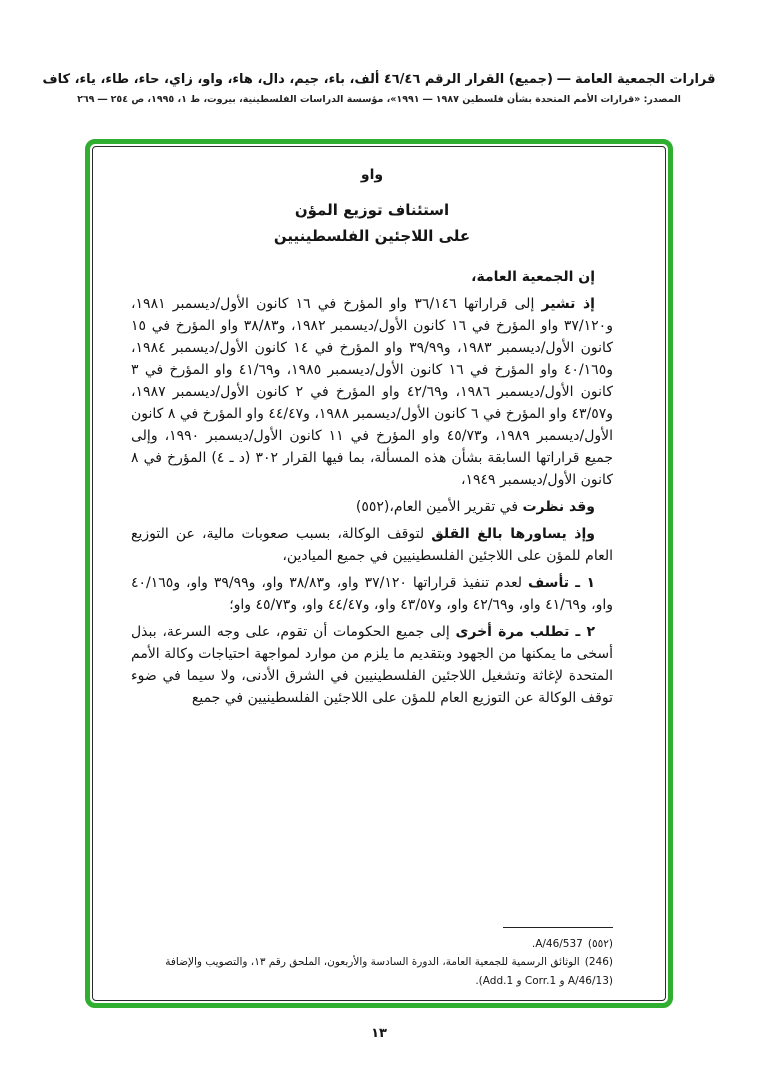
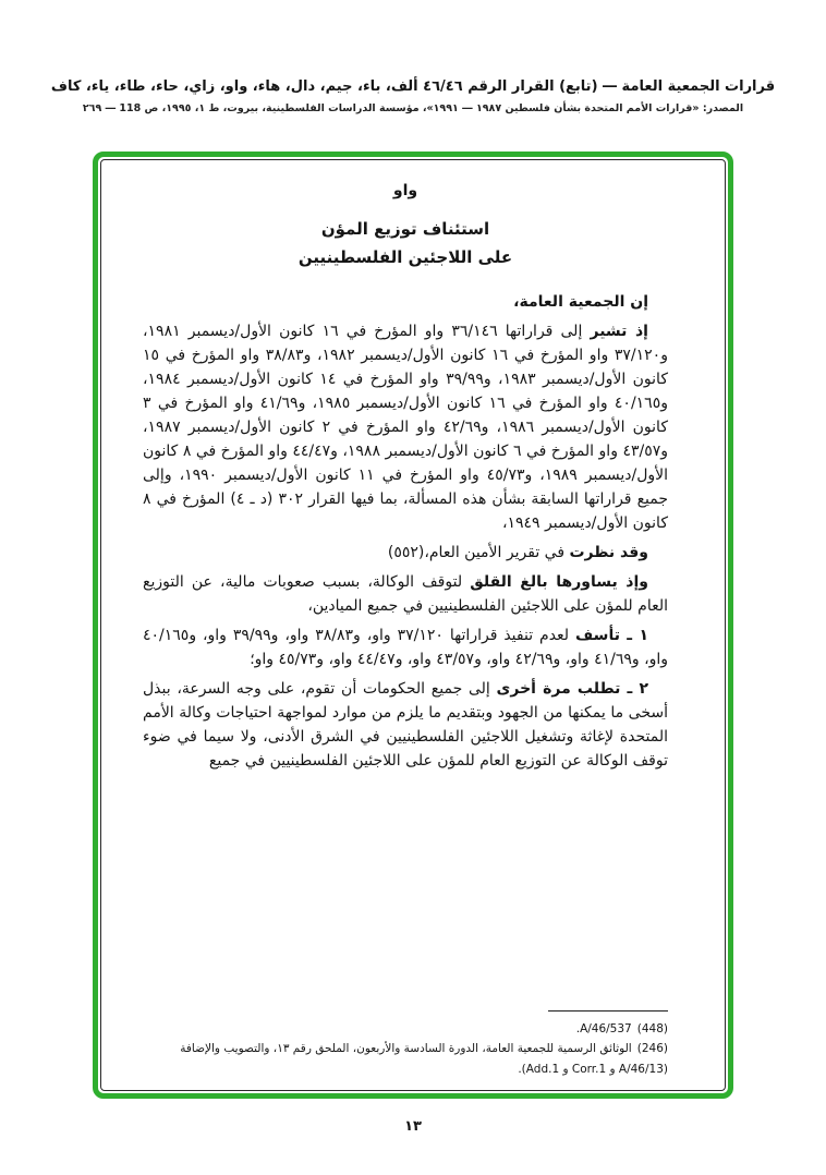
- قرارات الجمعية العامة ― (جميع) القرار الرقم ٤٦/٤٦ ألف، باء، جيم، دال، هاء، واو، زاي، حاء، طاء، ياء، كاف
+ قرارات الجمعية العامة ― (تابع) القرار الرقم ٤٦/٤٦ ألف، باء، جيم، دال، هاء، واو، زاي، حاء، طاء، ياء، كاف
- المصدر: «قرارات الأمم المتحدة بشأن فلسطين ١٩٨٧ ― ١٩٩١»، مؤسسة الدراسات الفلسطينية، بيروت، ط ١، ١٩٩٥، ص ٢٥٤ ― ٢٦٩
+ المصدر: «قرارات الأمم المتحدة بشأن فلسطين ١٩٨٧ ― ١٩٩١»، مؤسسة الدراسات الفلسطينية، بيروت، ط ١، ١٩٩٥، ص 118 ― ٢٦٩
  واو
  استئناف توزيع المؤن
  على اللاجئين الفلسطينيين
  إن الجمعية العامة،
  إذ تشير إلى قراراتها ٣٦/١٤٦ واو المؤرخ في ١٦ كانون الأول/ديسمبر ١٩٨١، و٣٧/١٢٠ واو المؤرخ في ١٦ كانون الأول/ديسمبر ١٩٨٢، و٣٨/٨٣ واو المؤرخ في ١٥ كانون الأول/ديسمبر ١٩٨٣، و٣٩/٩٩ واو المؤرخ في ١٤ كانون الأول/ديسمبر ١٩٨٤، و٤٠/١٦٥ واو المؤرخ في ١٦ كانون الأول/ديسمبر ١٩٨٥، و٤١/٦٩ واو المؤرخ في ٣ كانون الأول/ديسمبر ١٩٨٦، و٤٢/٦٩ واو المؤرخ في ٢ كانون الأول/ديسمبر ١٩٨٧، و٤٣/٥٧ واو المؤرخ في ٦ كانون الأول/ديسمبر ١٩٨٨، و٤٤/٤٧ واو المؤرخ في ٨ كانون الأول/ديسمبر ١٩٨٩، و٤٥/٧٣ واو المؤرخ في ١١ كانون الأول/ديسمبر ١٩٩٠، وإلى جميع قراراتها السابقة بشأن هذه المسألة، بما فيها القرار ٣٠٢ (د ـ ٤) المؤرخ في ٨ كانون الأول/ديسمبر ١٩٤٩،
  وقد نظرت في تقرير الأمين العام،(٥٥٢)
  وإذ يساورها بالغ القلق لتوقف الوكالة، بسبب صعوبات مالية، عن التوزيع العام للمؤن على اللاجئين الفلسطينيين في جميع الميادين،
  ١ ـ تأسف لعدم تنفيذ قراراتها ٣٧/١٢٠ واو، و٣٨/٨٣ واو، و٣٩/٩٩ واو، و٤٠/١٦٥ واو، و٤١/٦٩ واو، و٤٢/٦٩ واو، و٤٣/٥٧ واو، و٤٤/٤٧ واو، و٤٥/٧٣ واو؛
  ٢ ـ تطلب مرة أخرى إلى جميع الحكومات أن تقوم، على وجه السرعة، ببذل أسخى ما يمكنها من الجهود وبتقديم ما يلزم من موارد لمواجهة احتياجات وكالة الأمم المتحدة لإغاثة وتشغيل اللاجئين الفلسطينيين في الشرق الأدنى، ولا سيما في ضوء توقف الوكالة عن التوزيع العام للمؤن على اللاجئين الفلسطينيين في جميع
- (٥٥٢)A/46/537.
+ (448)A/46/537.
  (246)الوثائق الرسمية للجمعية العامة، الدورة السادسة والأربعون، الملحق رقم ١٣، والتصويب والإضافة (A/46/13 و Corr.1 و Add.1).
  ١٣
